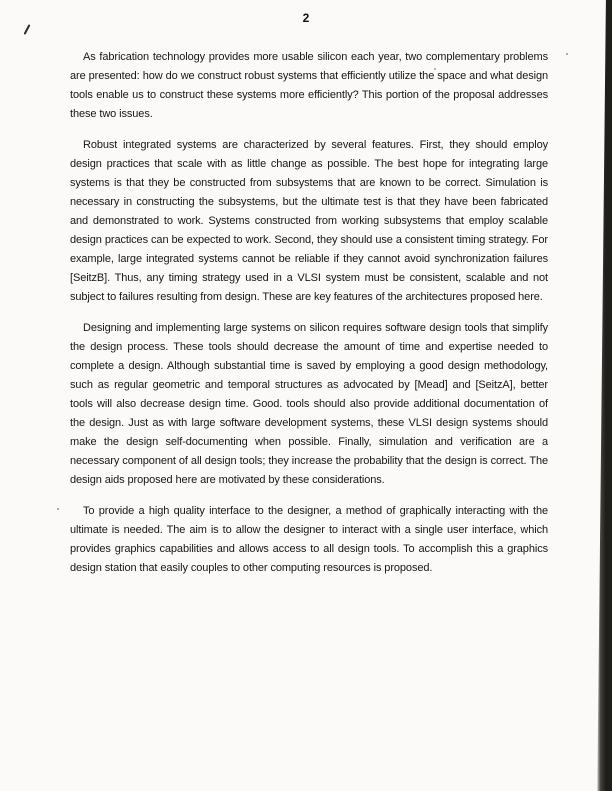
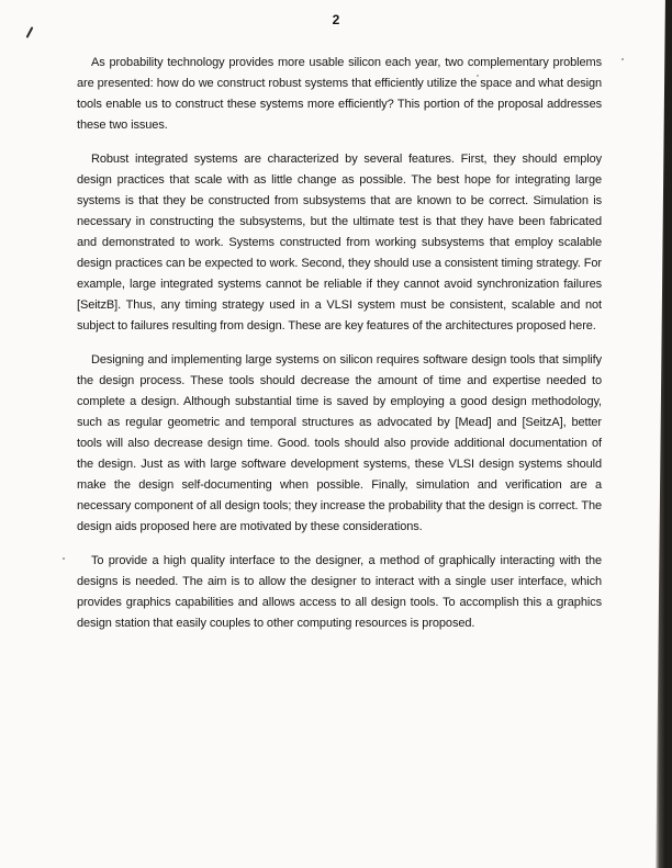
  2
- As fabrication technology provides more usable silicon each year, two complementary problems are presented: how do we construct robust systems that efficiently utilize the space and what design tools enable us to construct these systems more efficiently? This portion of the proposal addresses these two issues.
+ As probability technology provides more usable silicon each year, two complementary problems are presented: how do we construct robust systems that efficiently utilize the space and what design tools enable us to construct these systems more efficiently? This portion of the proposal addresses these two issues.
  Robust integrated systems are characterized by several features. First, they should employ design practices that scale with as little change as possible. The best hope for integrating large systems is that they be constructed from subsystems that are known to be correct. Simulation is necessary in constructing the subsystems, but the ultimate test is that they have been fabricated and demonstrated to work. Systems constructed from working subsystems that employ scalable design practices can be expected to work. Second, they should use a consistent timing strategy. For example, large integrated systems cannot be reliable if they cannot avoid synchronization failures [SeitzB]. Thus, any timing strategy used in a VLSI system must be consistent, scalable and not subject to failures resulting from design. These are key features of the architectures proposed here.
  Designing and implementing large systems on silicon requires software design tools that simplify the design process. These tools should decrease the amount of time and expertise needed to complete a design. Although substantial time is saved by employing a good design methodology, such as regular geometric and temporal structures as advocated by [Mead] and [SeitzA], better tools will also decrease design time. Good. tools should also provide additional documentation of the design. Just as with large software development systems, these VLSI design systems should make the design self-documenting when possible. Finally, simulation and verification are a necessary component of all design tools; they increase the probability that the design is correct. The design aids proposed here are motivated by these considerations.
- To provide a high quality interface to the designer, a method of graphically interacting with the ultimate is needed. The aim is to allow the designer to interact with a single user interface, which provides graphics capabilities and allows access to all design tools. To accomplish this a graphics design station that easily couples to other computing resources is proposed.
+ To provide a high quality interface to the designer, a method of graphically interacting with the designs is needed. The aim is to allow the designer to interact with a single user interface, which provides graphics capabilities and allows access to all design tools. To accomplish this a graphics design station that easily couples to other computing resources is proposed.
